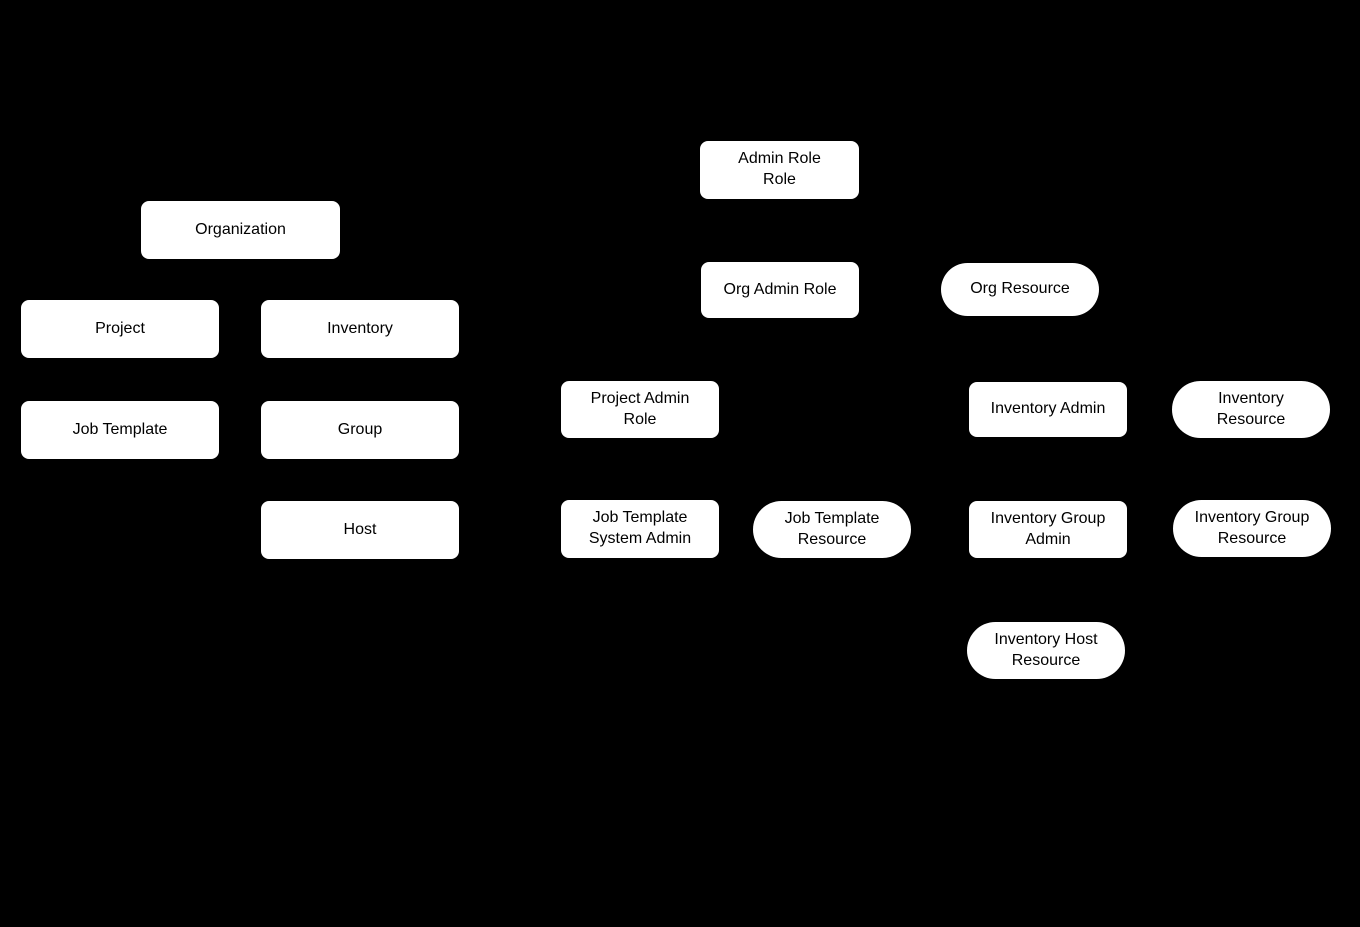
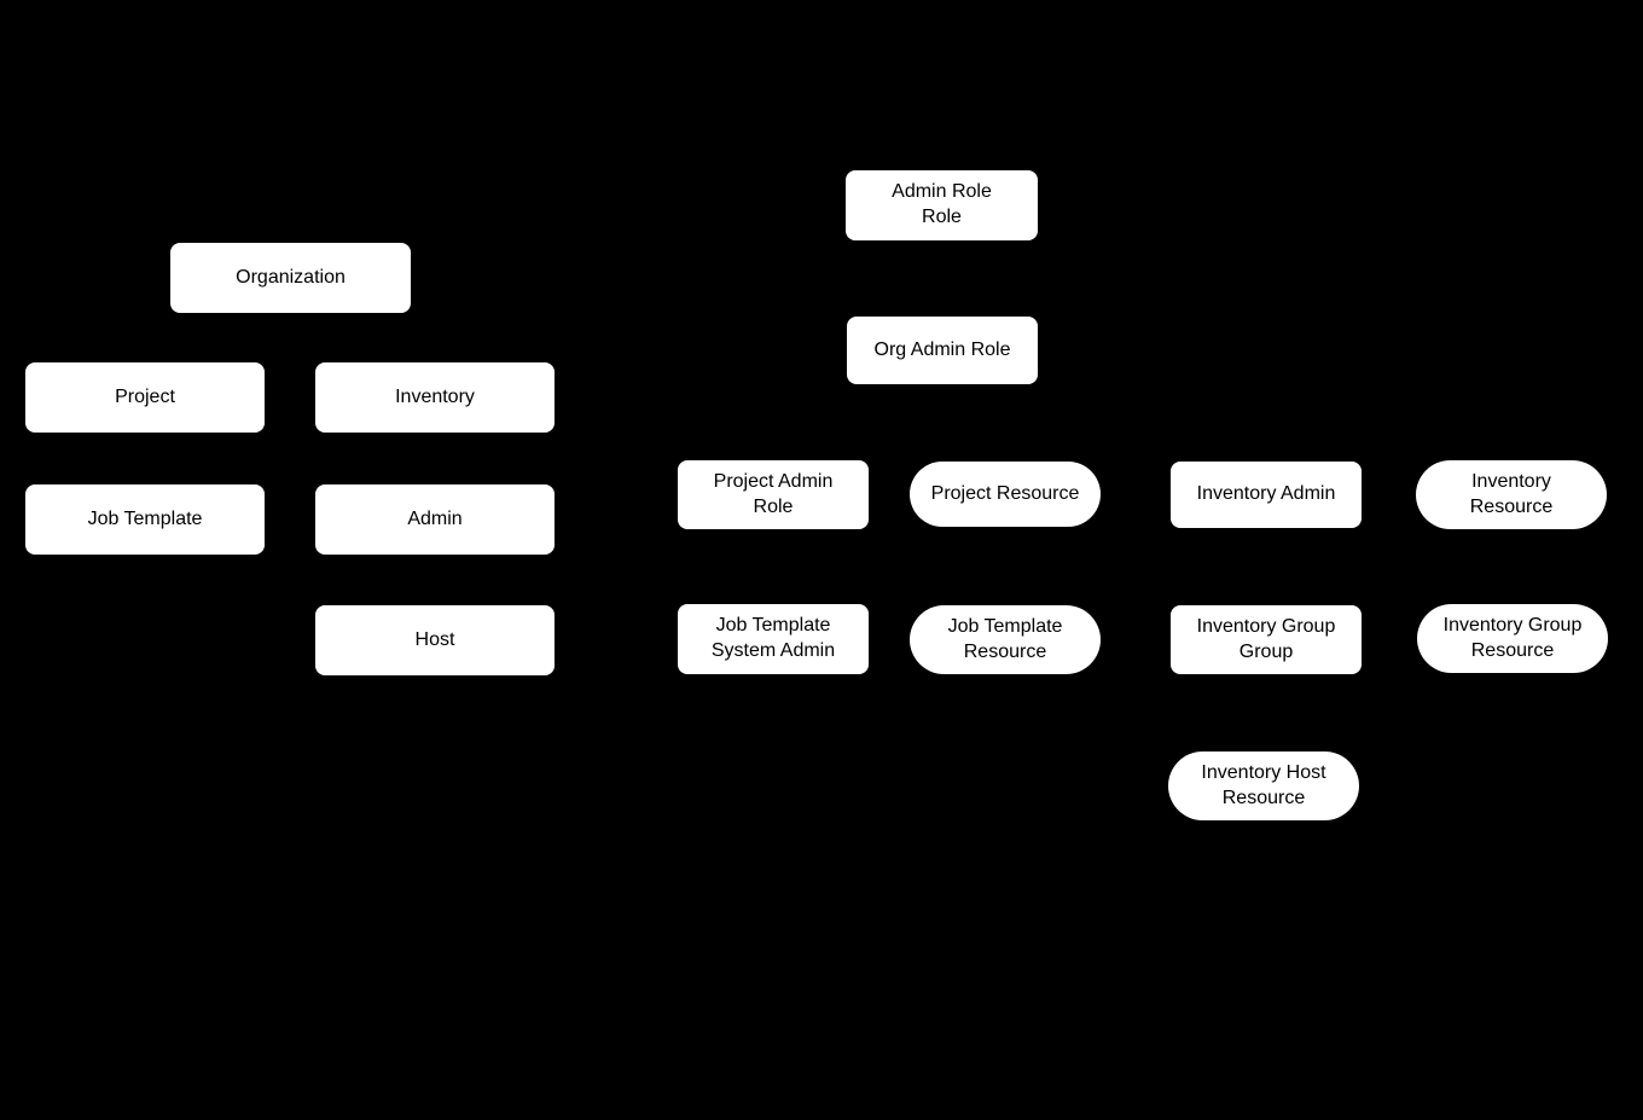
  Organization
  Project
  Inventory
  Job Template
- Group
+ Admin
  Host
  Admin Role
  Role
  Org Admin Role
- Org Resource
  Project Admin
  Role
+ Project Resource
  Inventory Admin
  Inventory
  Resource
  Job Template
  System Admin
  Job Template
  Resource
  Inventory Group
- Admin
+ Group
  Inventory Group
  Resource
  Inventory Host
  Resource
